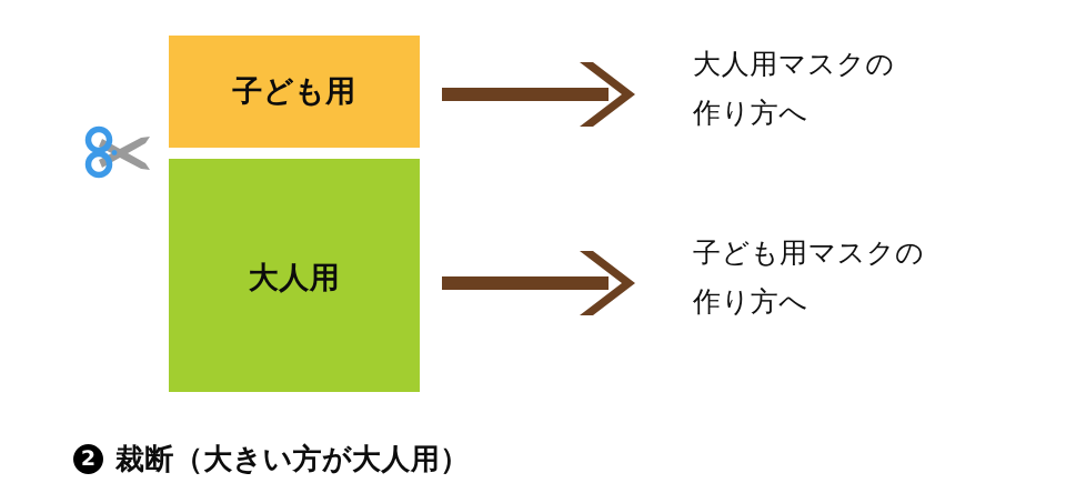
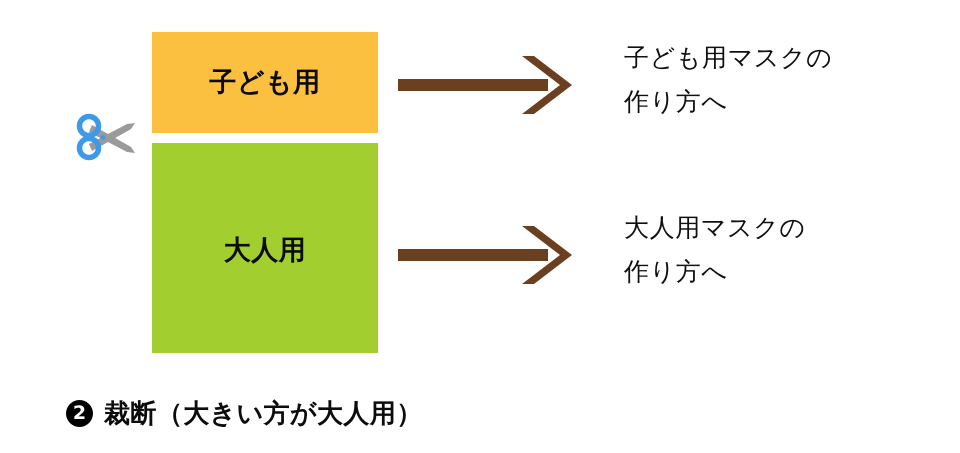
  子ども用
  大人用
- 大人用マスクの
+ 子ども用マスクの
  作り方へ
- 子ども用マスクの
+ 大人用マスクの
  作り方へ
  2
  裁断（大きい方が大人用）
